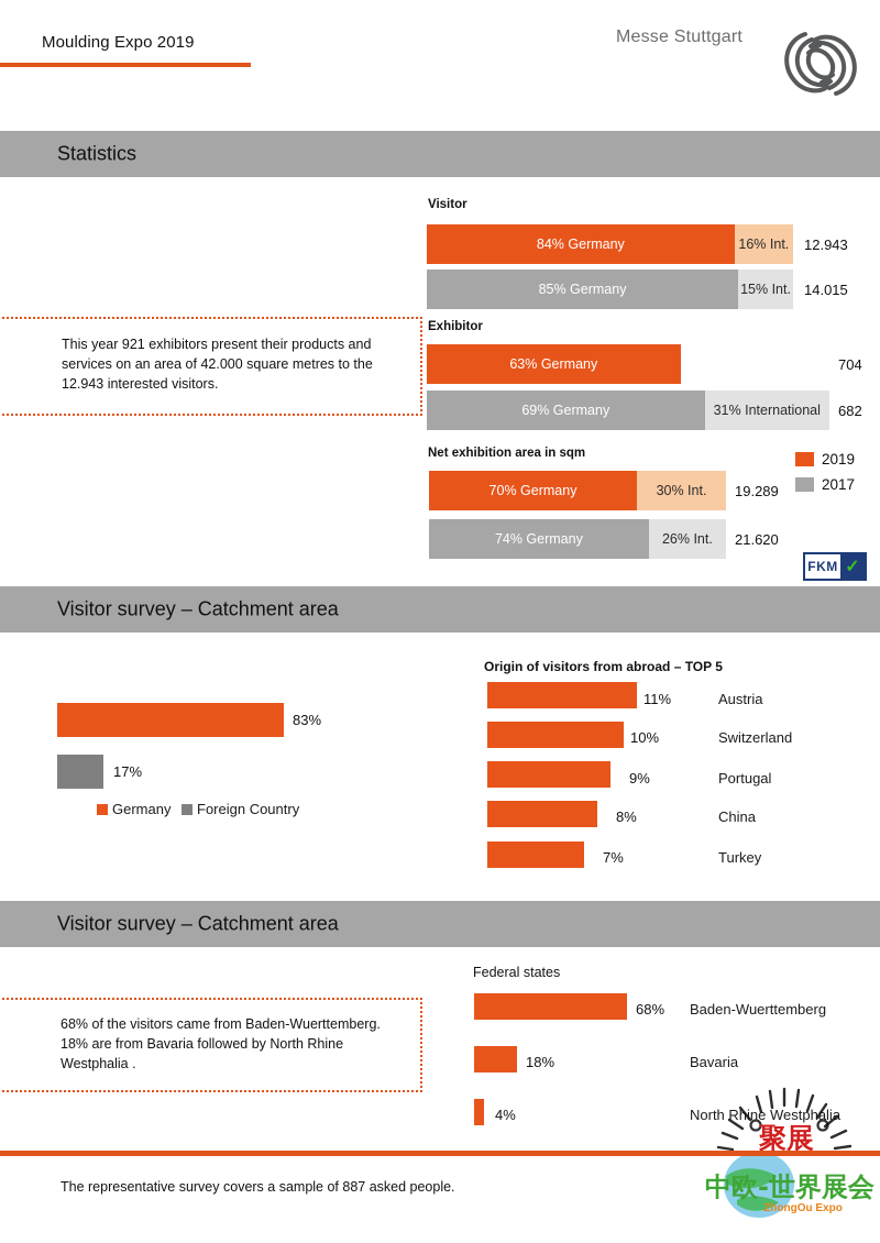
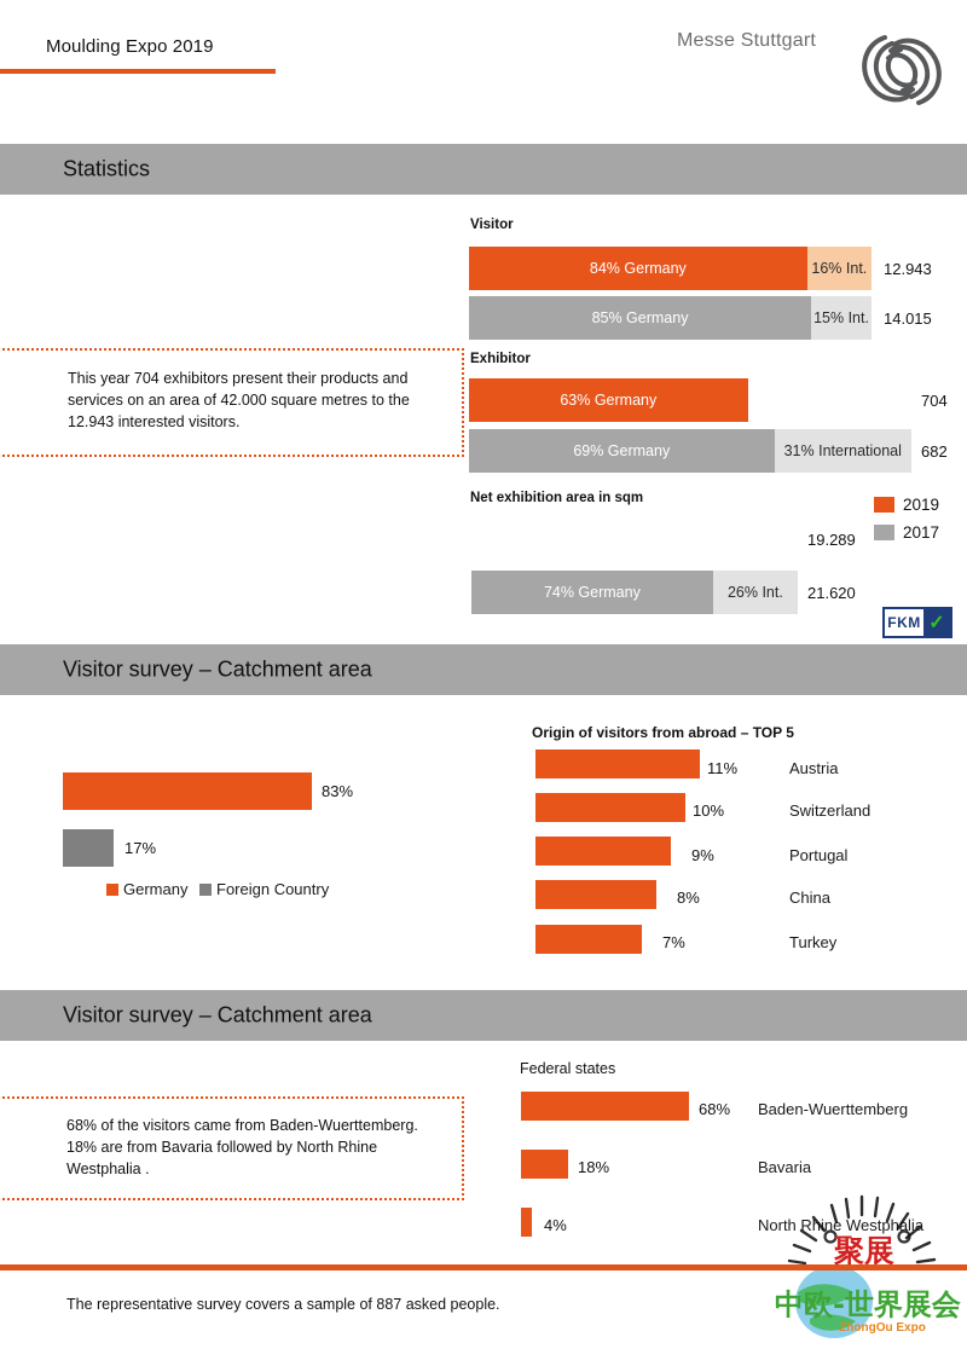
  Moulding Expo 2019
  Messe Stuttgart
  Statistics
- This year 921 exhibitors present their products and services on an area of 42.000 square metres to the 12.943 interested visitors.
+ This year 704 exhibitors present their products and services on an area of 42.000 square metres to the 12.943 interested visitors.
  Visitor
  84% Germany
  16% Int.
  12.943
  85% Germany
  15% Int.
  14.015
  Exhibitor
  63% Germany
  704
  69% Germany
  31% International
  682
  Net exhibition area in sqm
- 70% Germany
- 30% Int.
  19.289
  74% Germany
  26% Int.
  21.620
  2019
  2017
  FKM
  ✓
  Visitor survey – Catchment area
  83%
  17%
  Germany
  Foreign Country
  Origin of visitors from abroad – TOP 5
  11%
  Austria
  10%
  Switzerland
  9%
  Portugal
  8%
  China
  7%
  Turkey
  Visitor survey – Catchment area
  68% of the visitors came from Baden-Wuerttemberg. 18% are from Bavaria followed by North Rhine Westphalia .
  Federal states
  68%
  Baden-Wuerttemberg
  18%
  Bavaria
  4%
  North Rhine Westphalia
  聚展
  中欧-世界展会
  ZhongOu Expo
  The representative survey covers a sample of 887 asked people.
